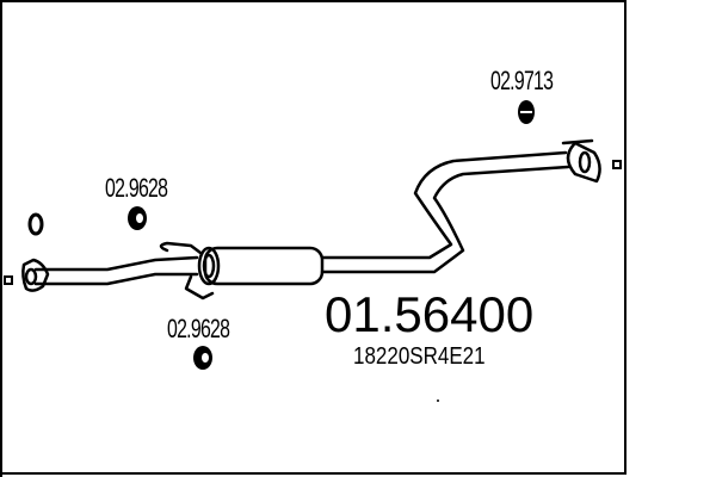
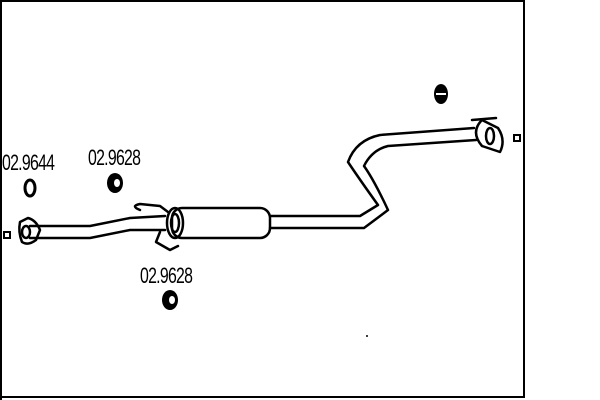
+ 02.9644
  02.9628
  02.9628
- 02.9713
- 01.56400
- 18220SR4E21
